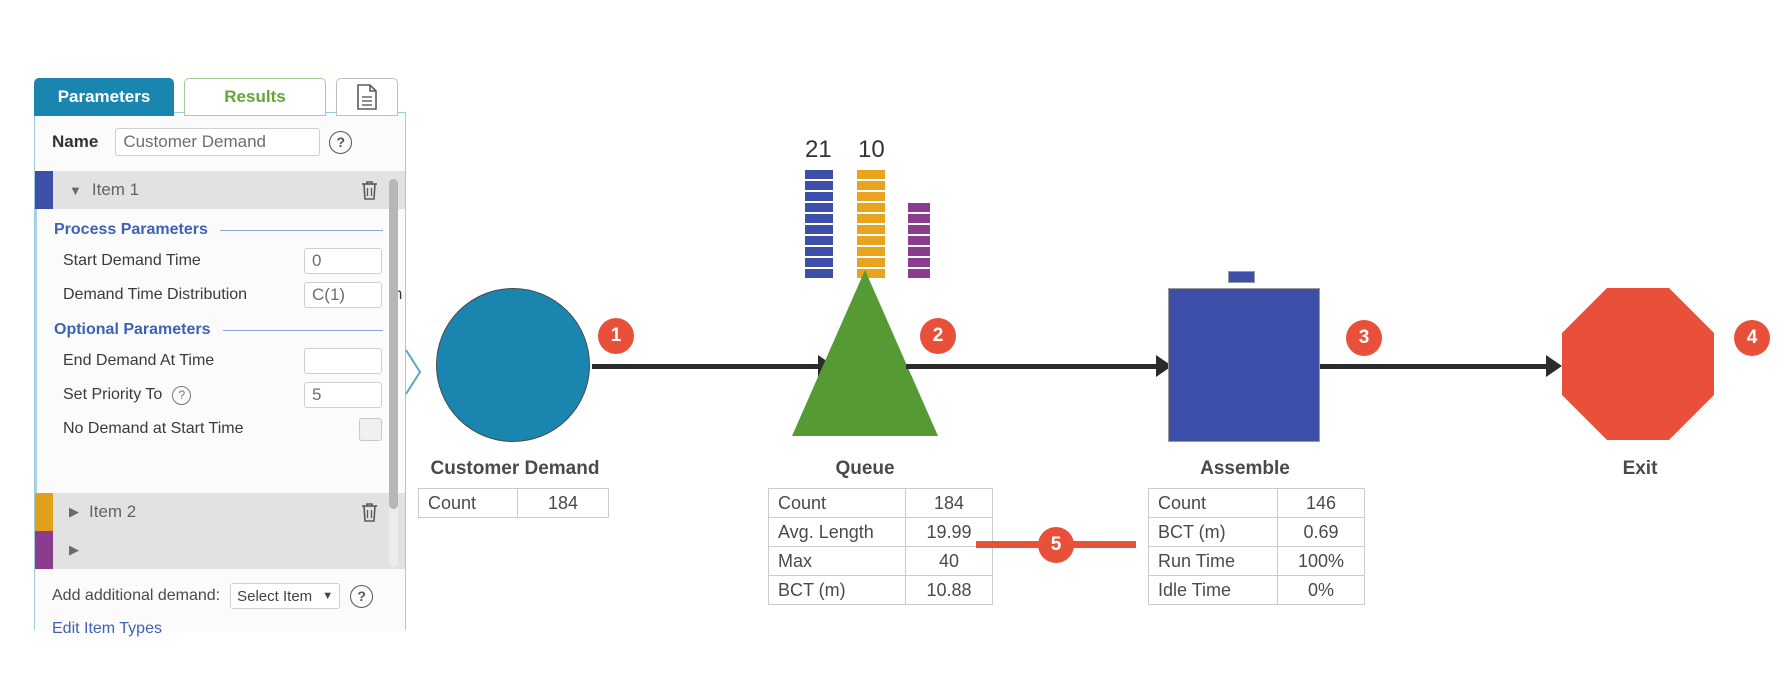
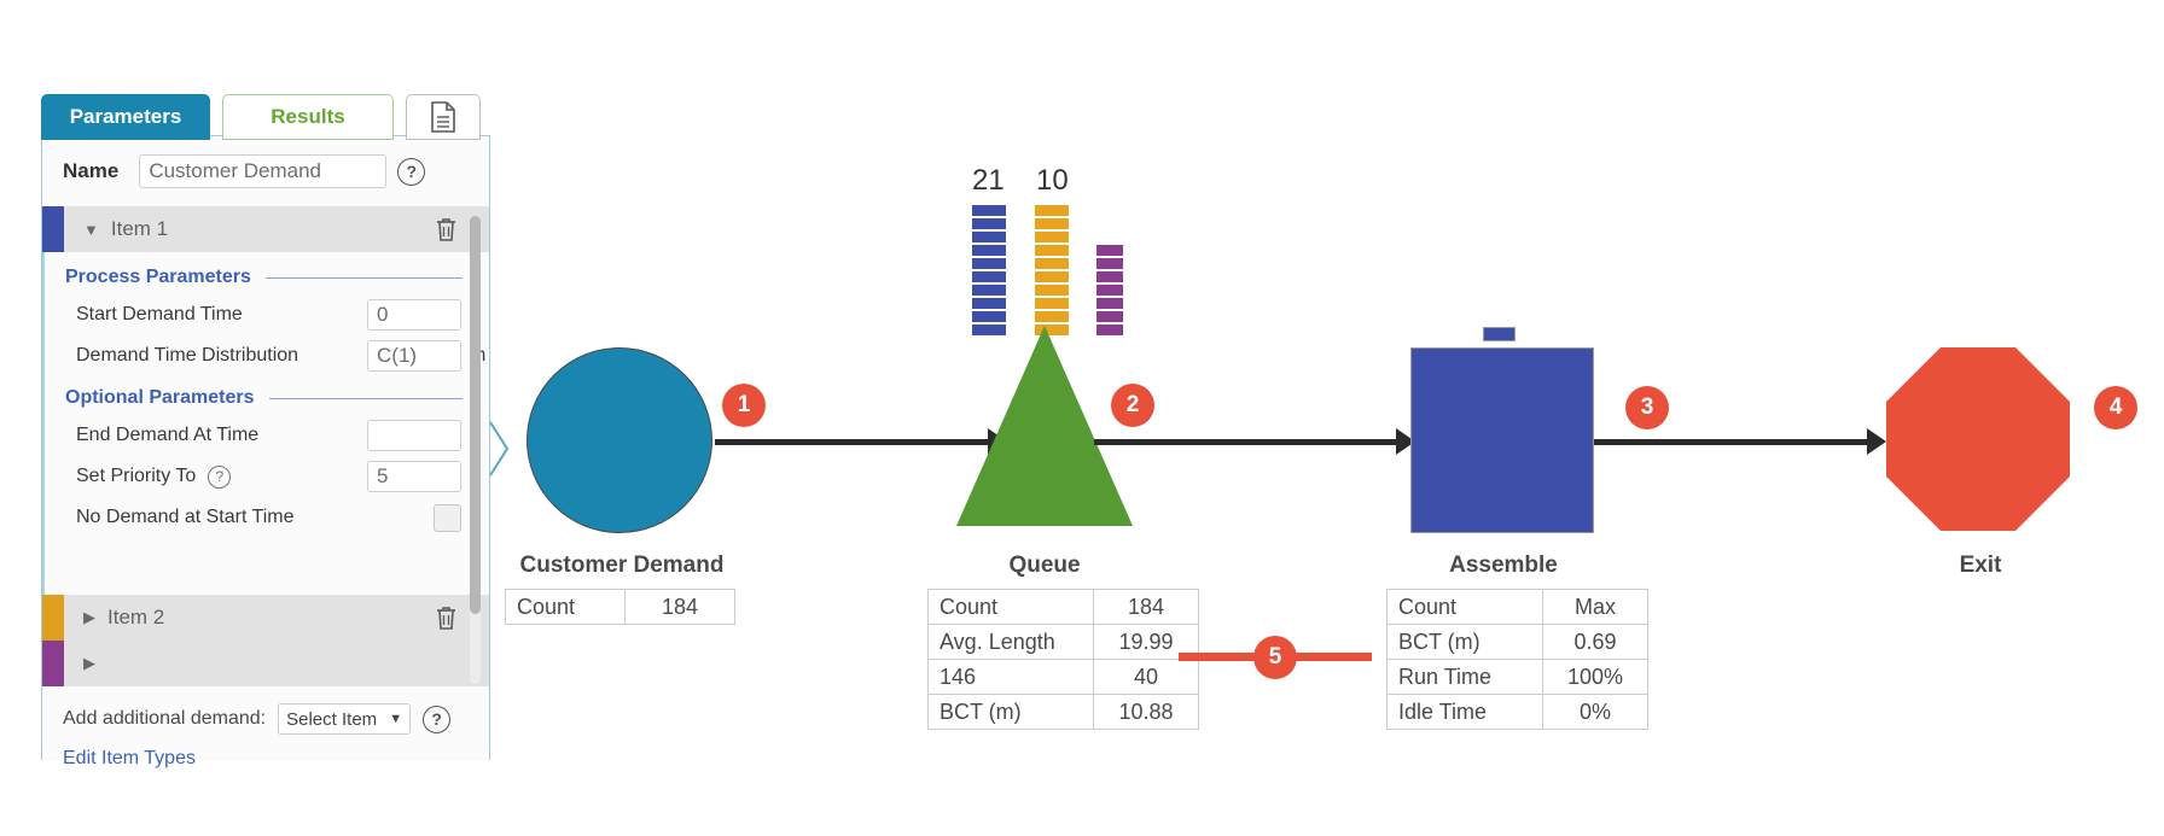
  Parameters
  Results
  Name
  Customer Demand
  ?
  ▼
  Item 1
  Process Parameters
  Start Demand Time
  0
  Demand Time Distribution
  C(1)
  Optional Parameters
  End Demand At Time
  Set Priority To
  ?
  5
  No Demand at Start Time
  ▶
  Item 2
  ▶
  Add additional demand:
  Select Item
  ▼
  ?
  Edit Item Types
  Customer Demand
  Count	184
  1
  21
  10
  Queue
  Count	184
  Avg. Length	19.99
- Max	40
+ 146	40
  BCT (m)	10.88
  2
  Assemble
- Count	146
+ Count	Max
  BCT (m)	0.69
  Run Time	100%
  Idle Time	0%
  3
  Exit
  4
  5
